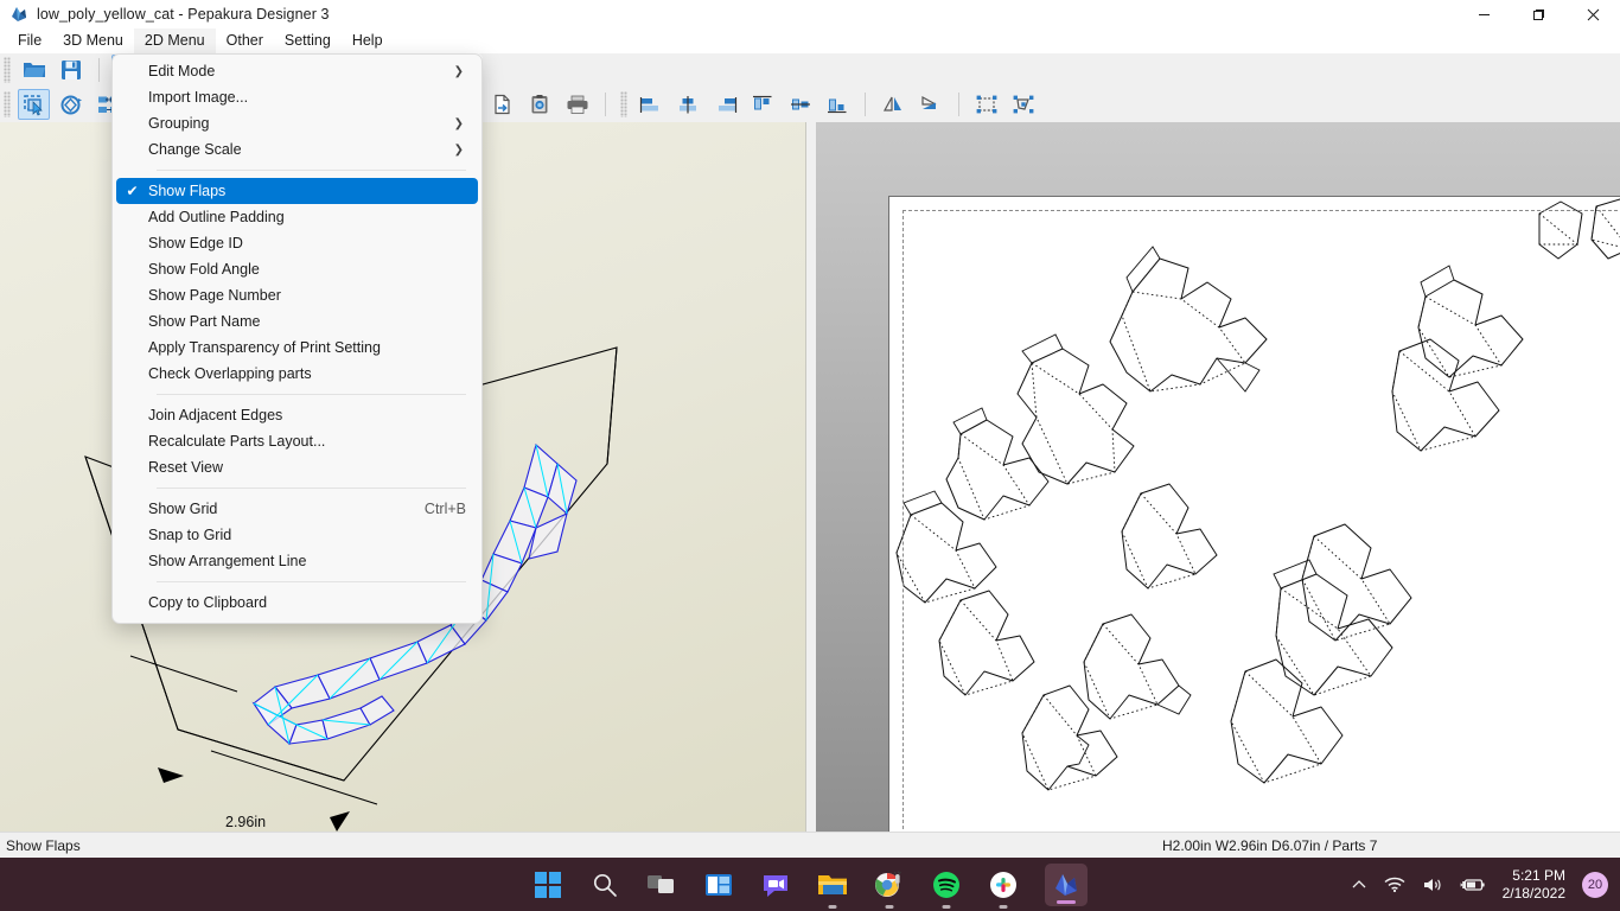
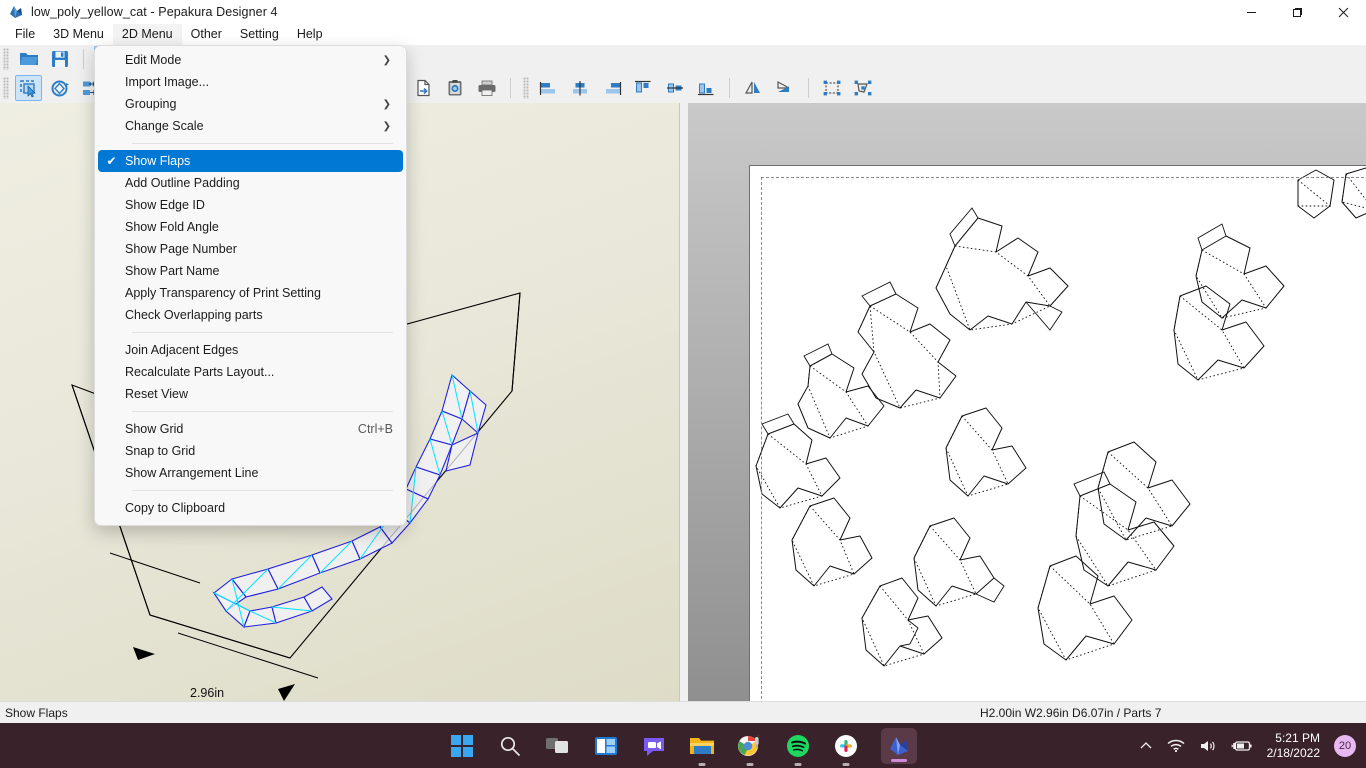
- low_poly_yellow_cat - Pepakura Designer 3
+ low_poly_yellow_cat - Pepakura Designer 4
  File
  3D Menu
  2D Menu
  Other
  Setting
  Help
  2.96in
  Edit Mode
  ❯
  Import Image...
  Grouping
  ❯
  Change Scale
  ❯
  ✔
  Show Flaps
  Add Outline Padding
  Show Edge ID
  Show Fold Angle
  Show Page Number
  Show Part Name
  Apply Transparency of Print Setting
  Check Overlapping parts
  Join Adjacent Edges
  Recalculate Parts Layout...
  Reset View
  Show Grid
  Ctrl+B
  Snap to Grid
  Show Arrangement Line
  Copy to Clipboard
  Show Flaps
  H2.00in W2.96in D6.07in / Parts 7
  5:21 PM
  2/18/2022
  20
